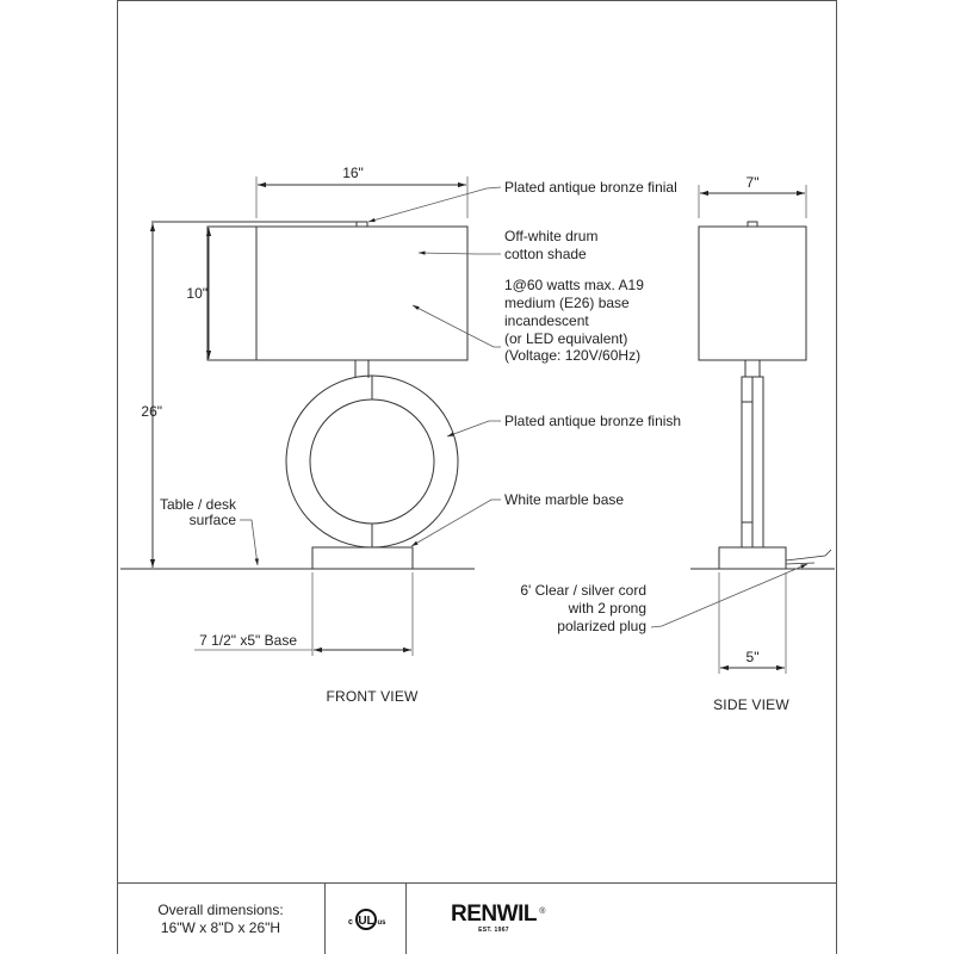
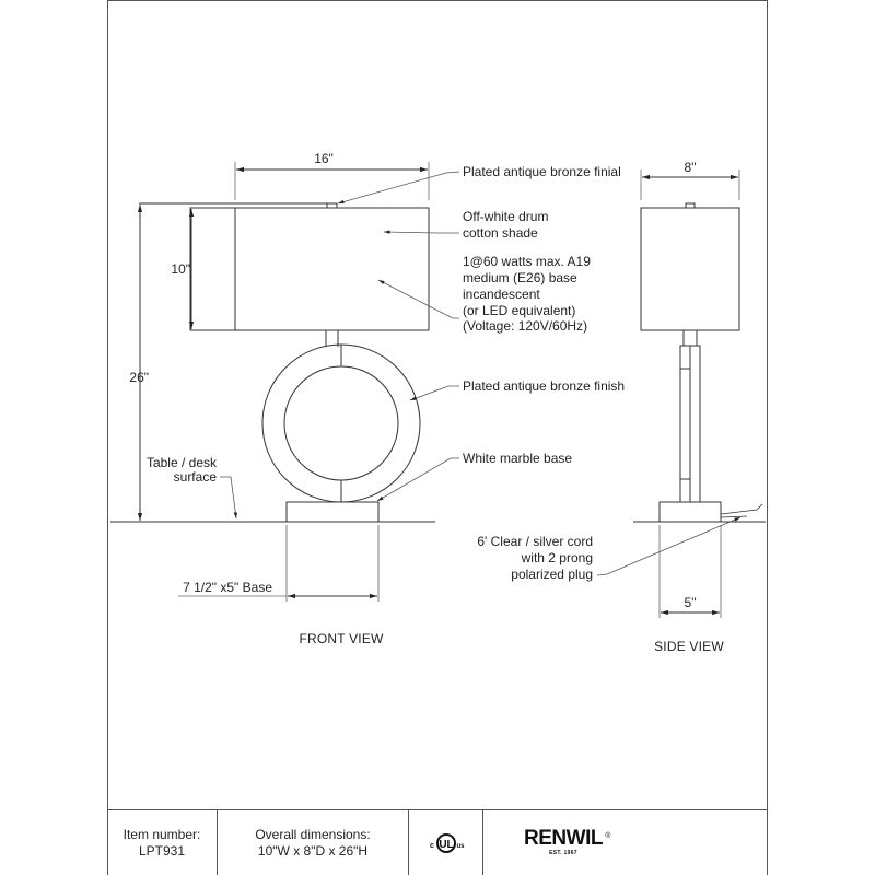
  16"
  10"
  26"
  7 1/2" x5" Base
- 7"
+ 8"
  5"
  Table / desk
  surface
  Plated antique bronze finial
  Off-white drum
  cotton shade
  1@60 watts max. A19
  medium (E26) base
  incandescent
  (or LED equivalent)
  (Voltage: 120V/60Hz)
  Plated antique bronze finish
  White marble base
  6' Clear / silver cord
  with 2 prong
  polarized plug
  FRONT VIEW
  SIDE VIEW
+ Item number:
+ LPT931
  Overall dimensions:
- 16"W x 8"D x 26"H
+ 10"W x 8"D x 26"H
  UL
  RENWIL
